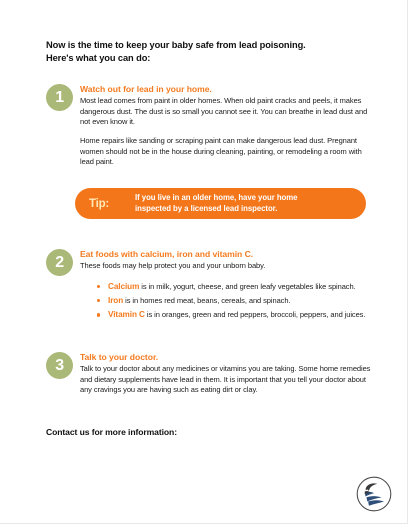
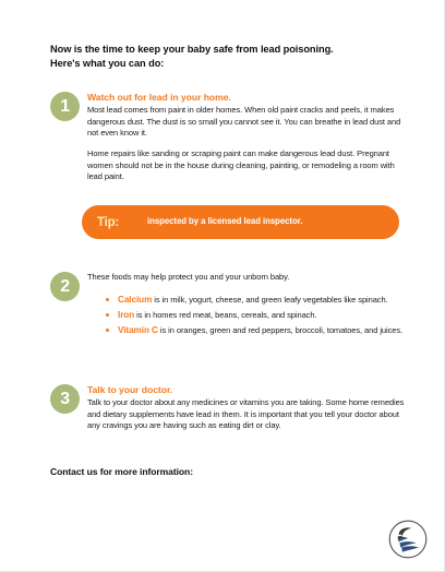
  Now is the time to keep your baby safe from lead poisoning.
  Here's what you can do:
  1
  Watch out for lead in your home.
  Most lead comes from paint in older homes. When old paint cracks and peels, it makes dangerous dust. The dust is so small you cannot see it. You can breathe in lead dust and not even know it.
  Home repairs like sanding or scraping paint can make dangerous lead dust. Pregnant women should not be in the house during cleaning, painting, or remodeling a room with lead paint.
  Tip:
- If you live in an older home, have your home
  inspected by a licensed lead inspector.
  2
- Eat foods with calcium, iron and vitamin C.
  These foods may help protect you and your unborn baby.
  Calcium is in milk, yogurt, cheese, and green leafy vegetables like spinach.
  Iron is in homes red meat, beans, cereals, and spinach.
- Vitamin C is in oranges, green and red peppers, broccoli, peppers, and juices.
+ Vitamin C is in oranges, green and red peppers, broccoli, tomatoes, and juices.
  3
  Talk to your doctor.
  Talk to your doctor about any medicines or vitamins you are taking. Some home remedies and dietary supplements have lead in them. It is important that you tell your doctor about any cravings you are having such as eating dirt or clay.
  Contact us for more information:
